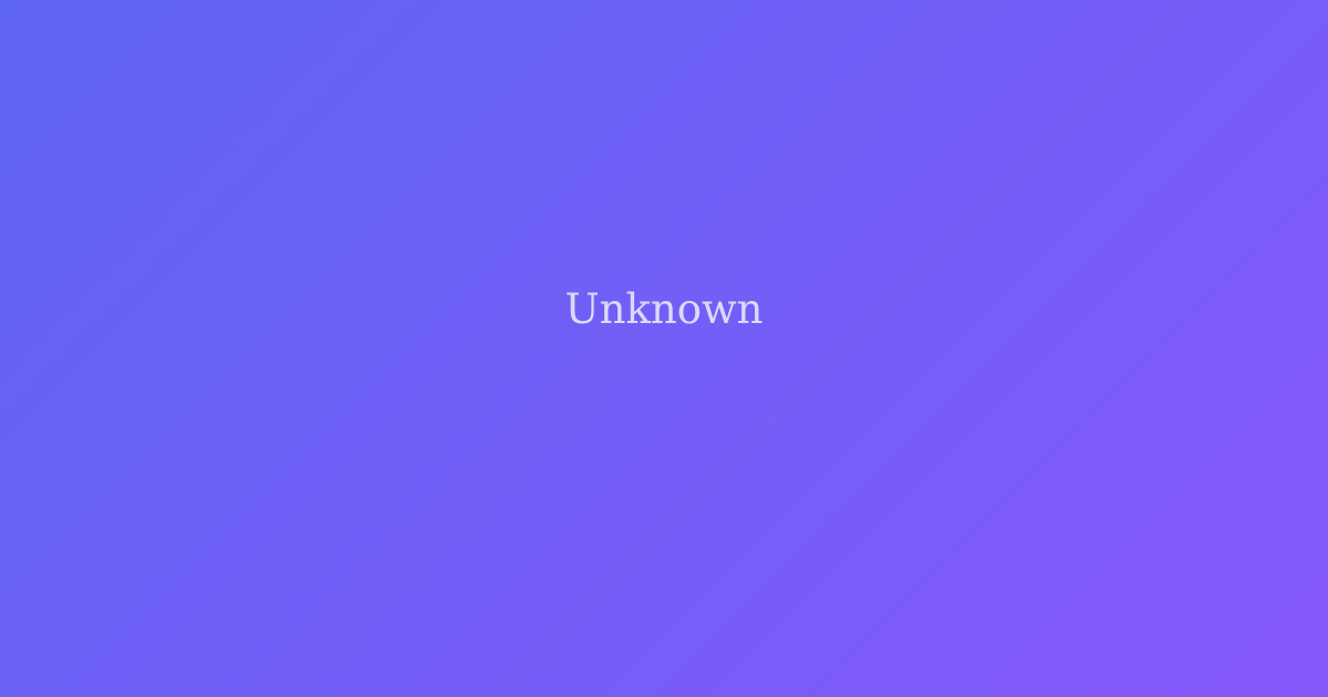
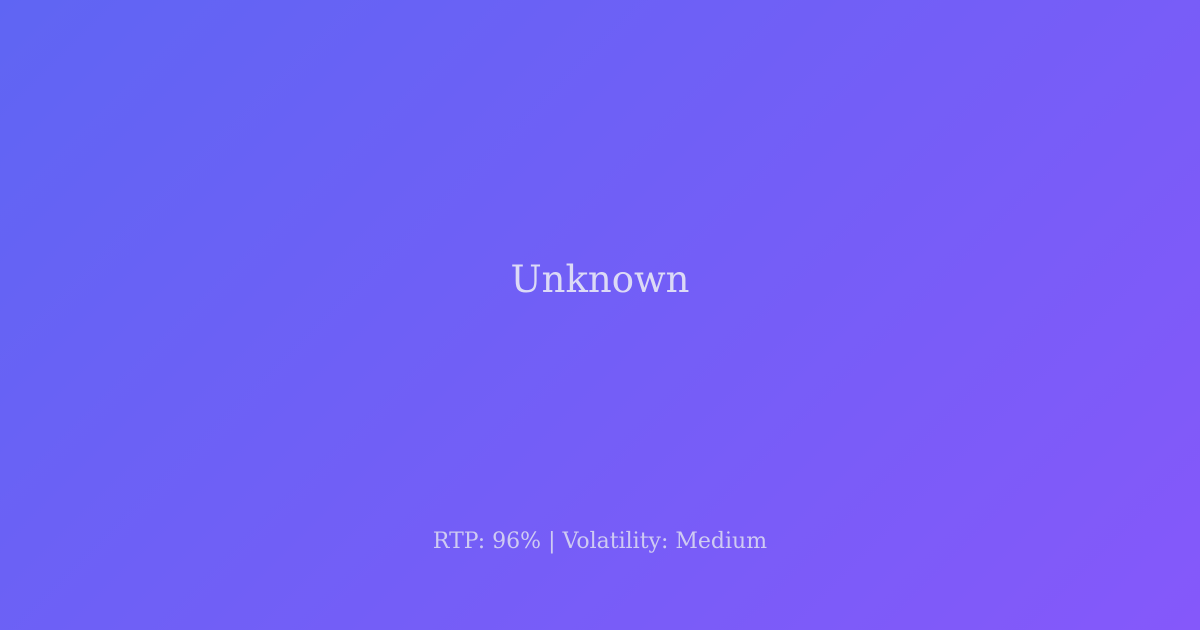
  Unknown
+ RTP: 96% | Volatility: Medium
